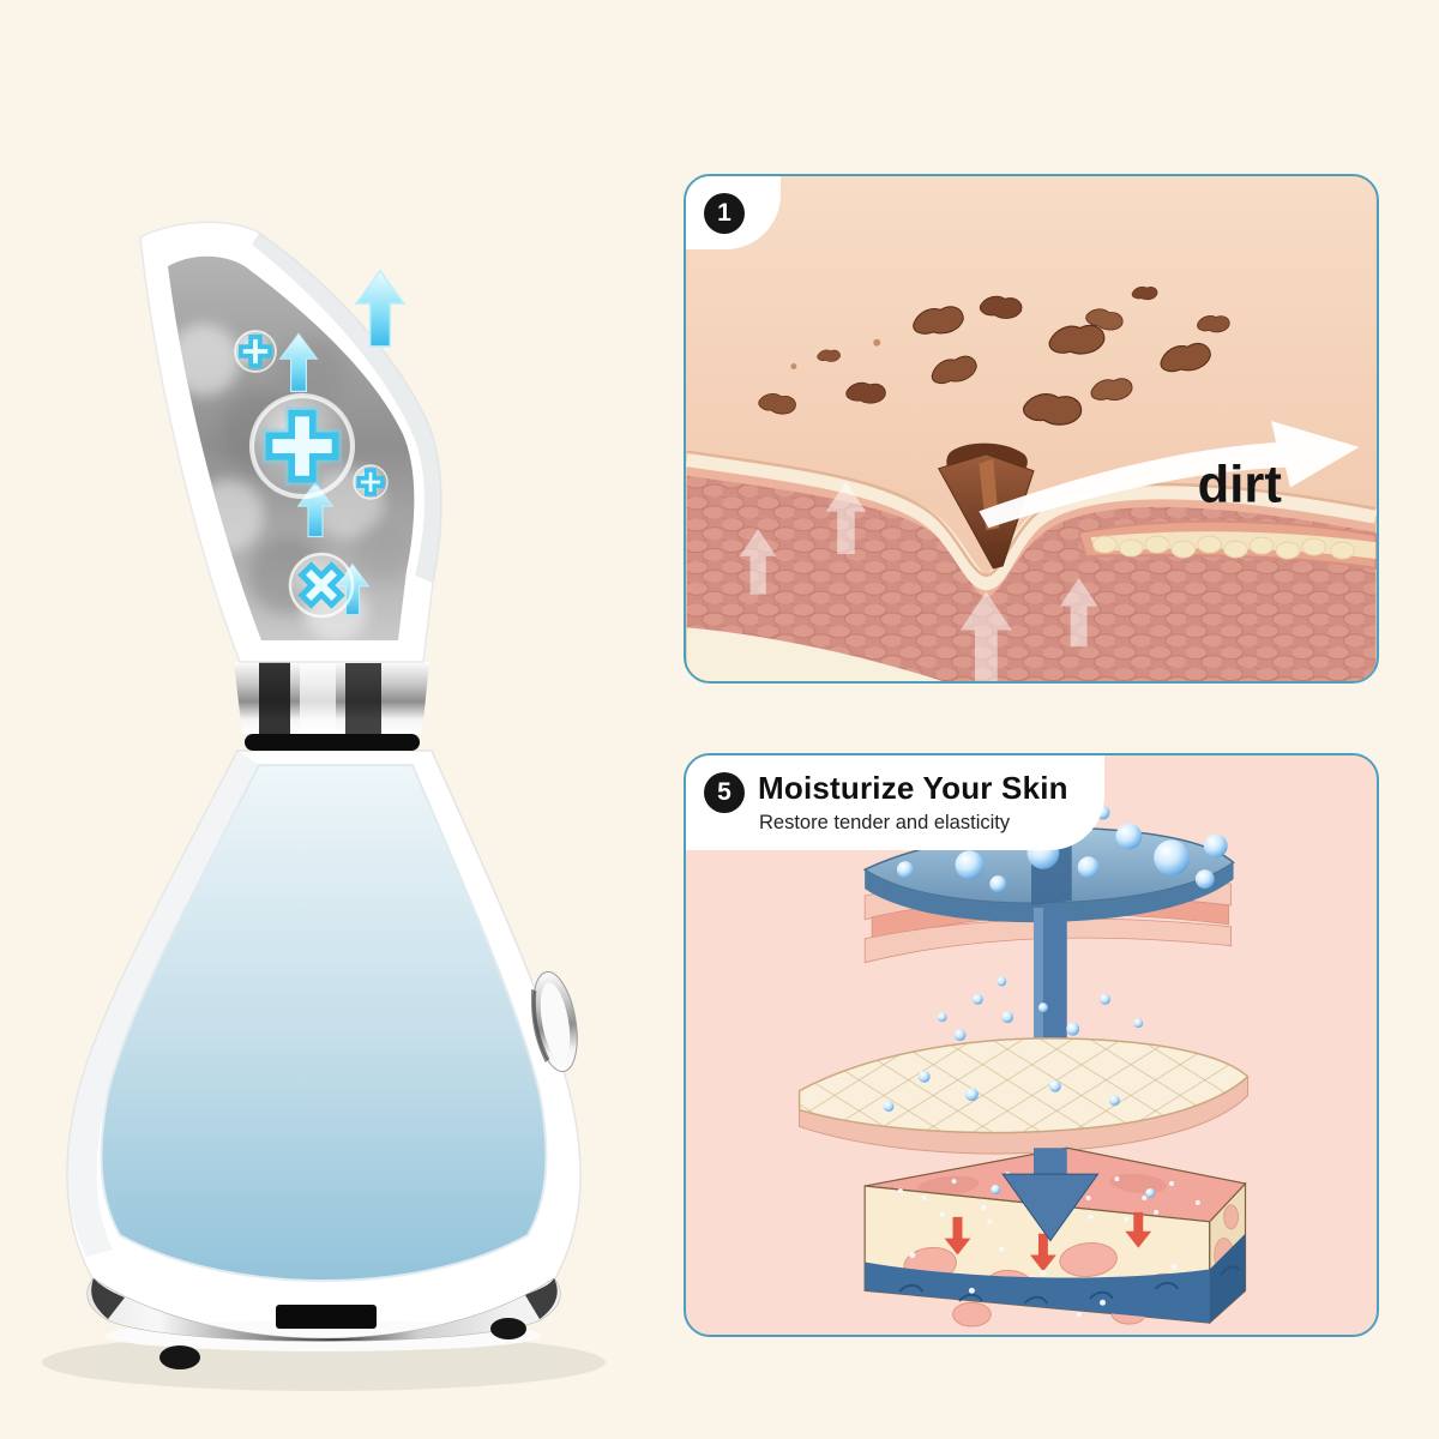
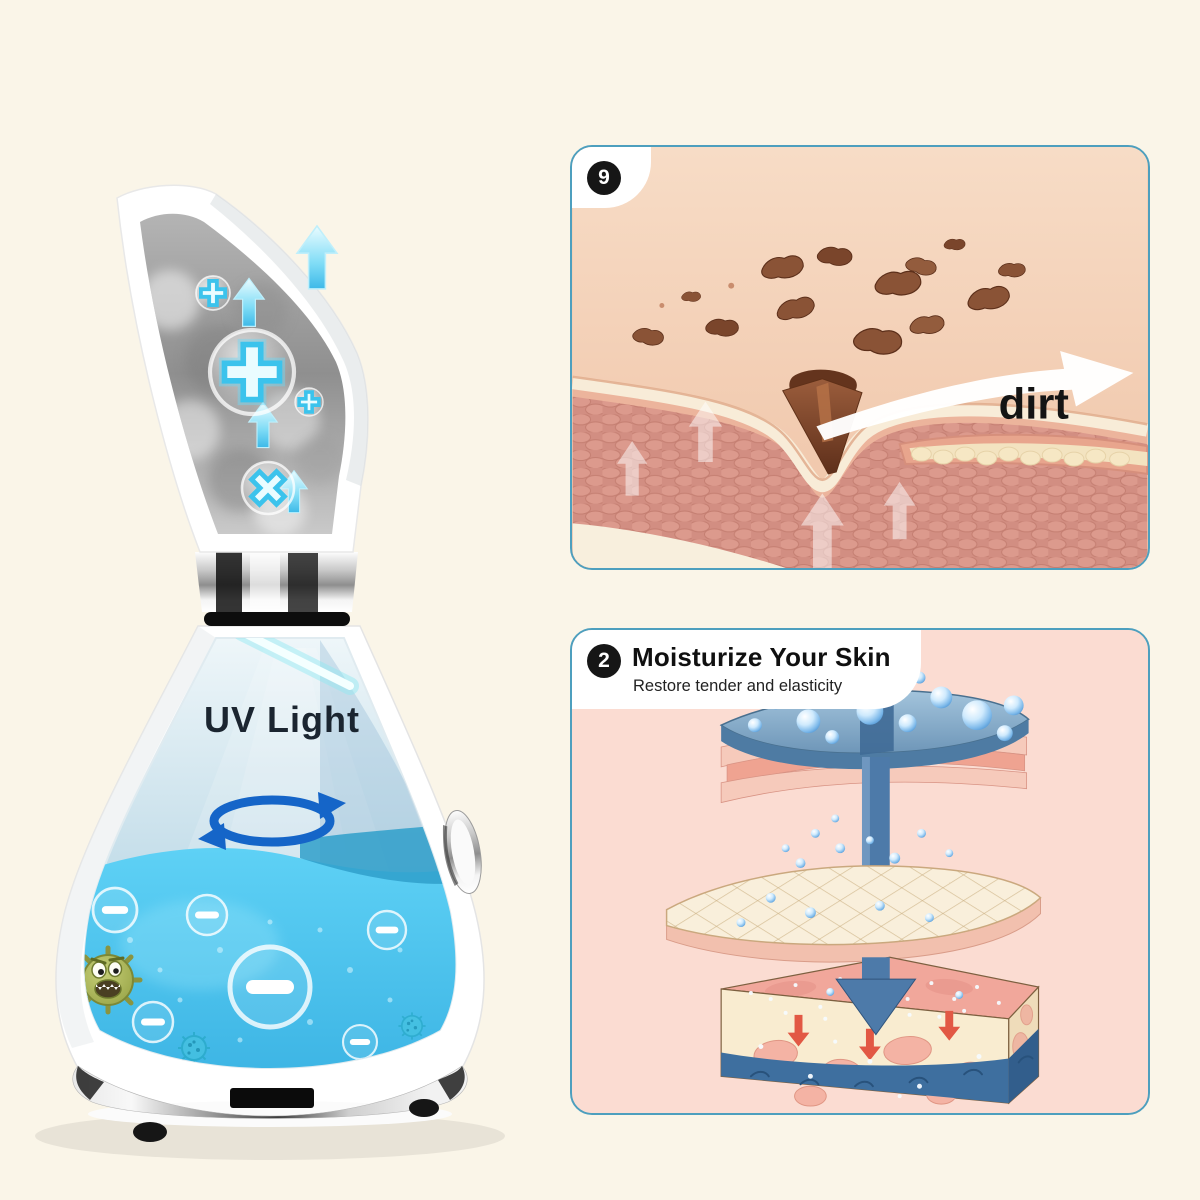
+ UV Light
  dirt
- 1
+ 9
- 5
+ 2
  Moisturize Your Skin
  Restore tender and elasticity
